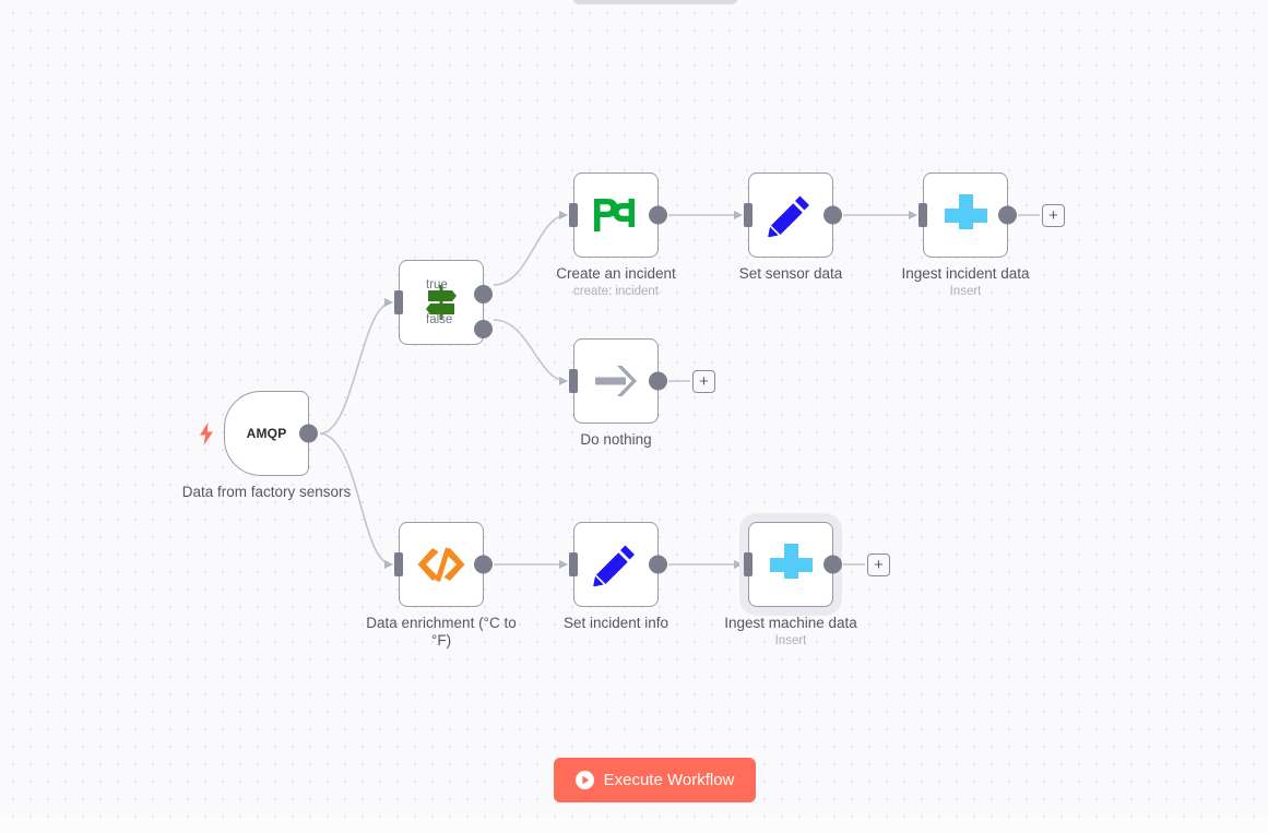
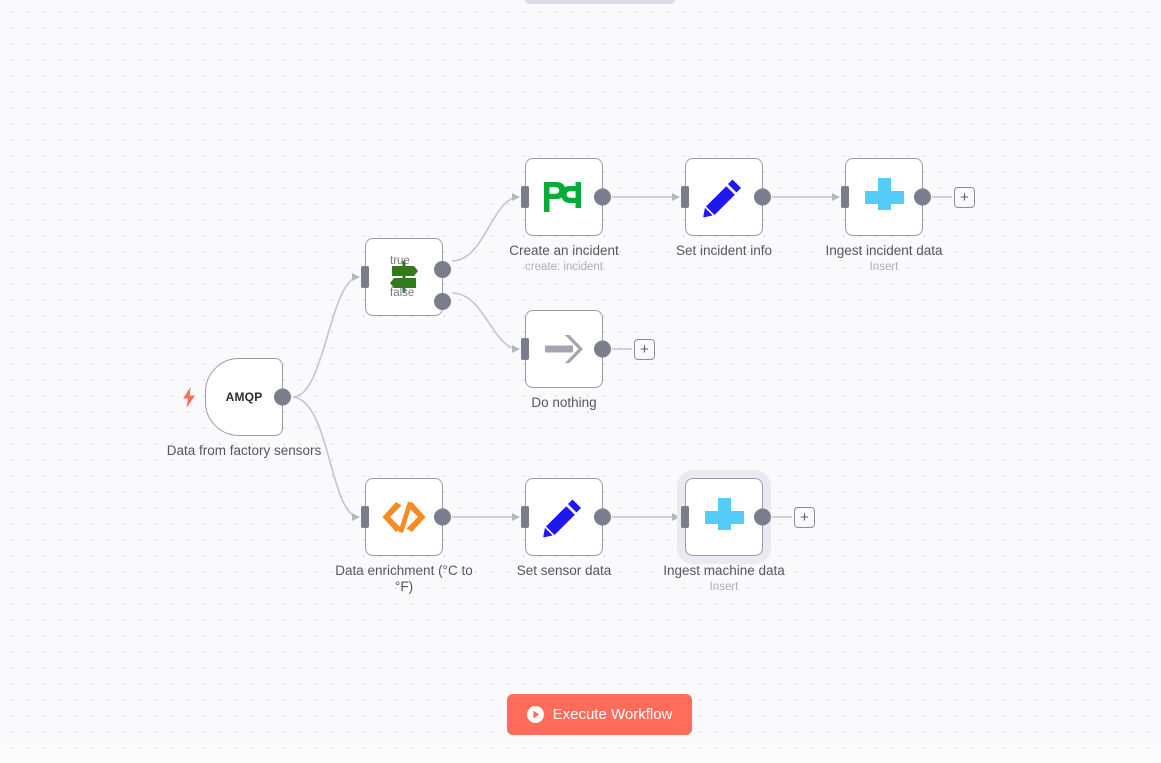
  AMQP
  Data from factory sensors
  true
  false
  Create an incident
  create: incident
- Set sensor data
+ Set incident info
  Ingest incident data
  Insert
  Do nothing
  Data enrichment (°C to
  °F)
- Set incident info
+ Set sensor data
  Ingest machine data
  Insert
  +
  +
  +
  Execute Workflow
